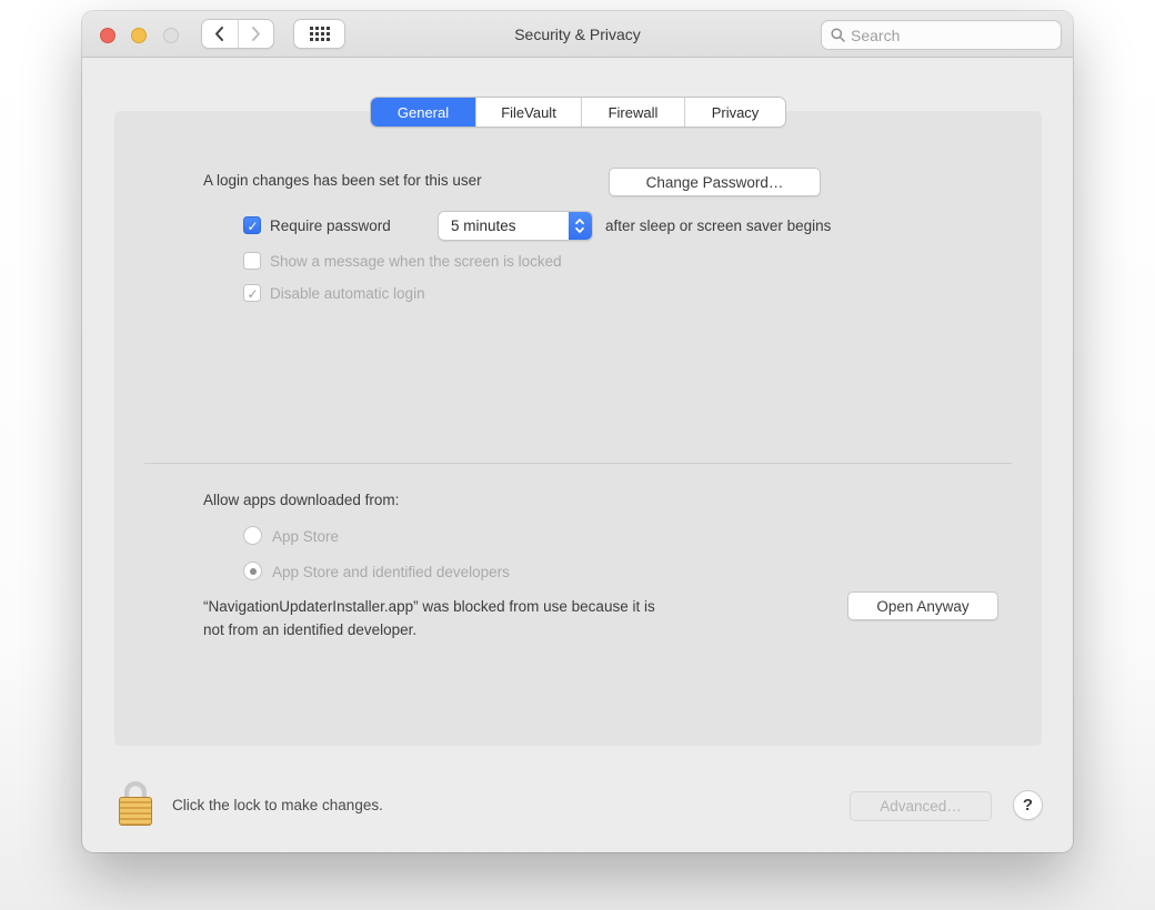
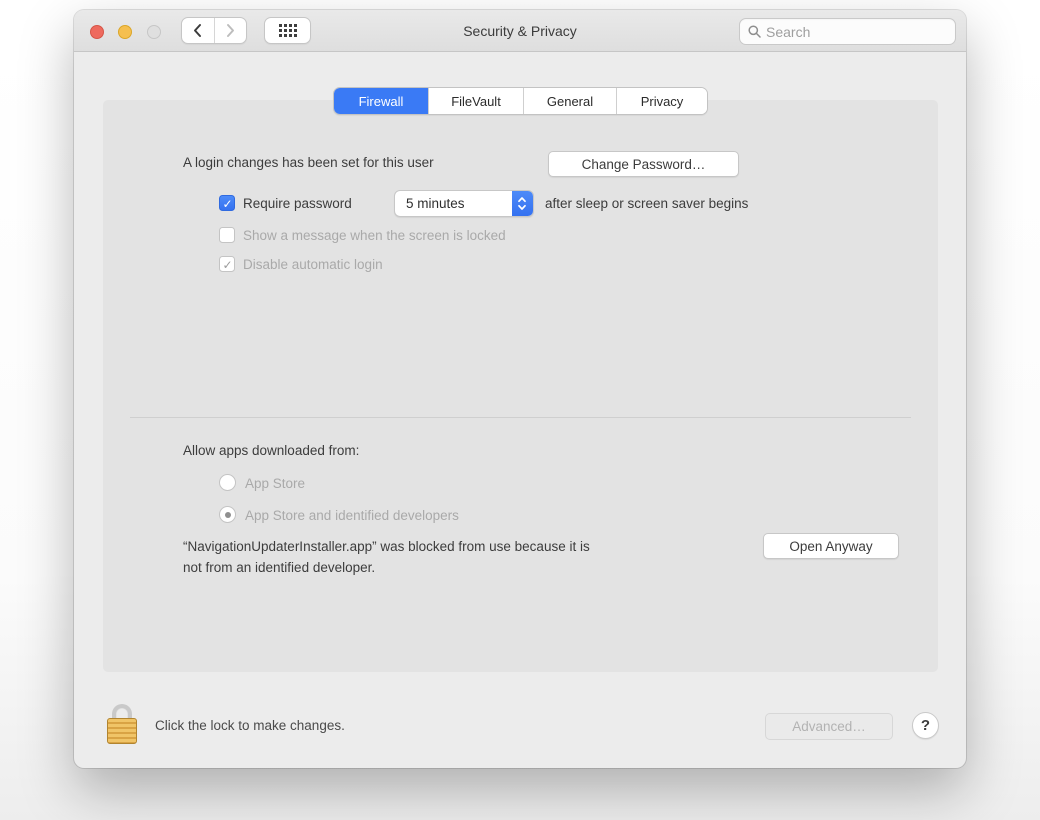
  Security & Privacy
  Search
- General
+ Firewall
  FileVault
- Firewall
+ General
  Privacy
  A login changes has been set for this user
  Change Password…
  Require password
  5 minutes
  after sleep or screen saver begins
  Show a message when the screen is locked
  Disable automatic login
  Allow apps downloaded from:
  App Store
  App Store and identified developers
  “NavigationUpdaterInstaller.app” was blocked from use because it is
  not from an identified developer.
  Open Anyway
  Click the lock to make changes.
  Advanced…
  ?
